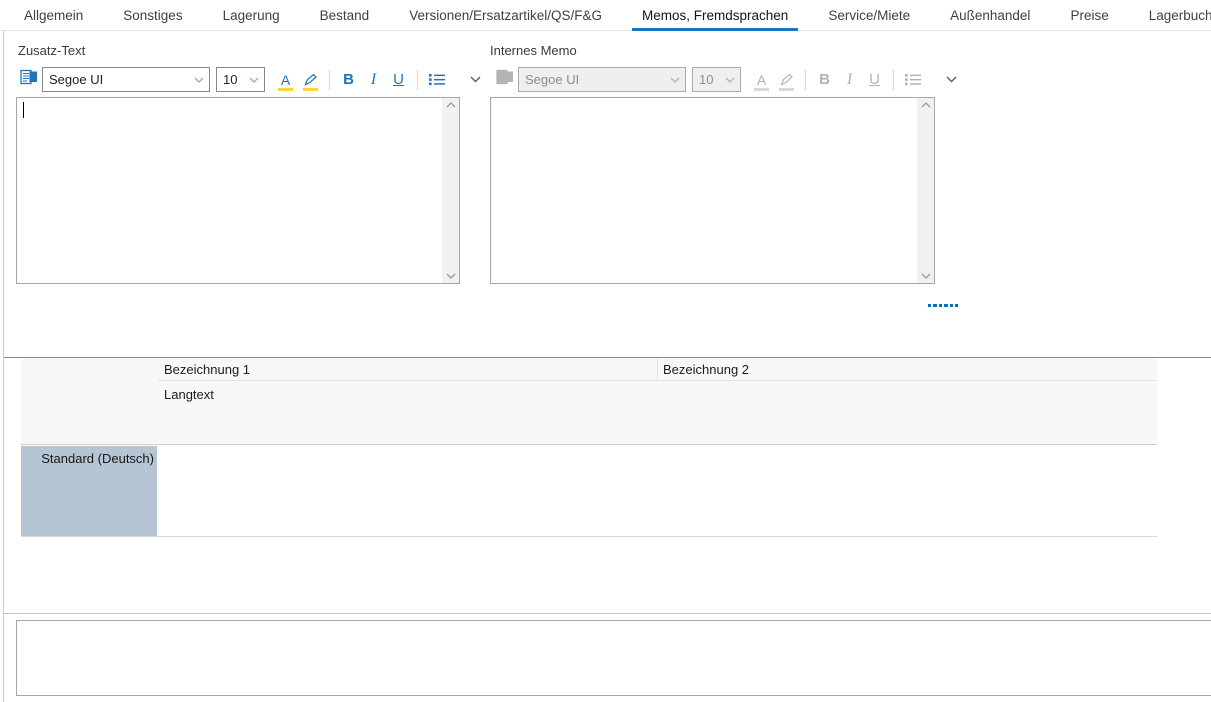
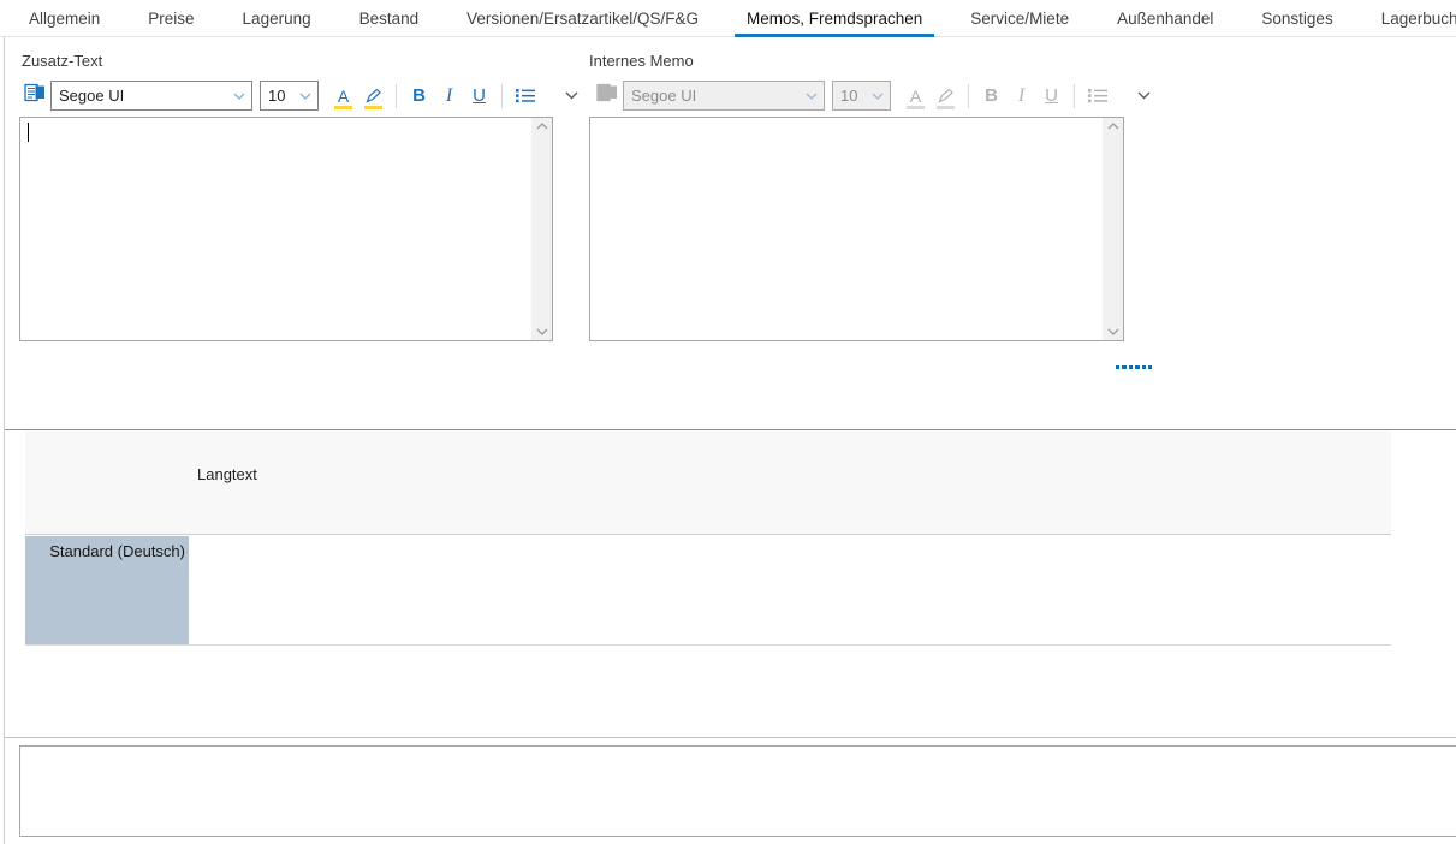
  Allgemein
- Sonstiges
+ Preise
  Lagerung
  Bestand
  Versionen/Ersatzartikel/QS/F&G
  Memos, Fremdsprachen
  Service/Miete
  Außenhandel
- Preise
+ Sonstiges
  Zusatz-Text
  Internes Memo
  Segoe UI
  10
  A
  B
  I
  U
  Segoe UI
  10
  A
  B
  I
  U
- Bezeichnung 1
- Bezeichnung 2
  Langtext
  Standard (Deutsch)
